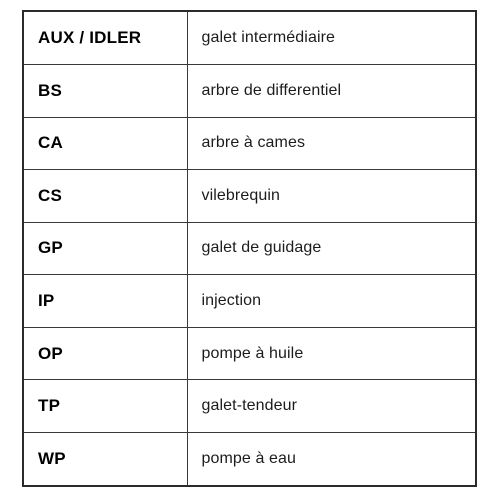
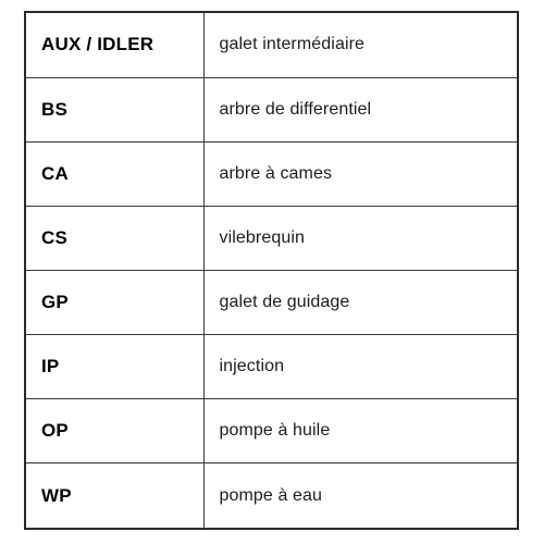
  AUX / IDLER	galet intermédiaire
  BS	arbre de differentiel
  CA	arbre à cames
  CS	vilebrequin
  GP	galet de guidage
  IP	injection
  OP	pompe à huile
- TP	galet-tendeur
  WP	pompe à eau
